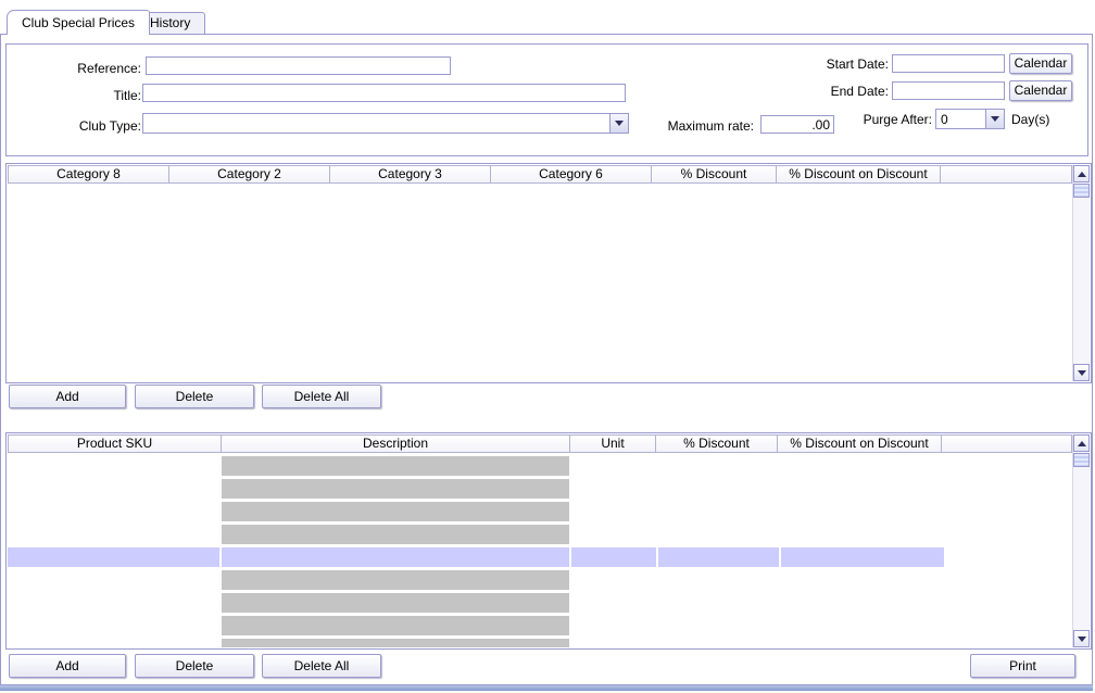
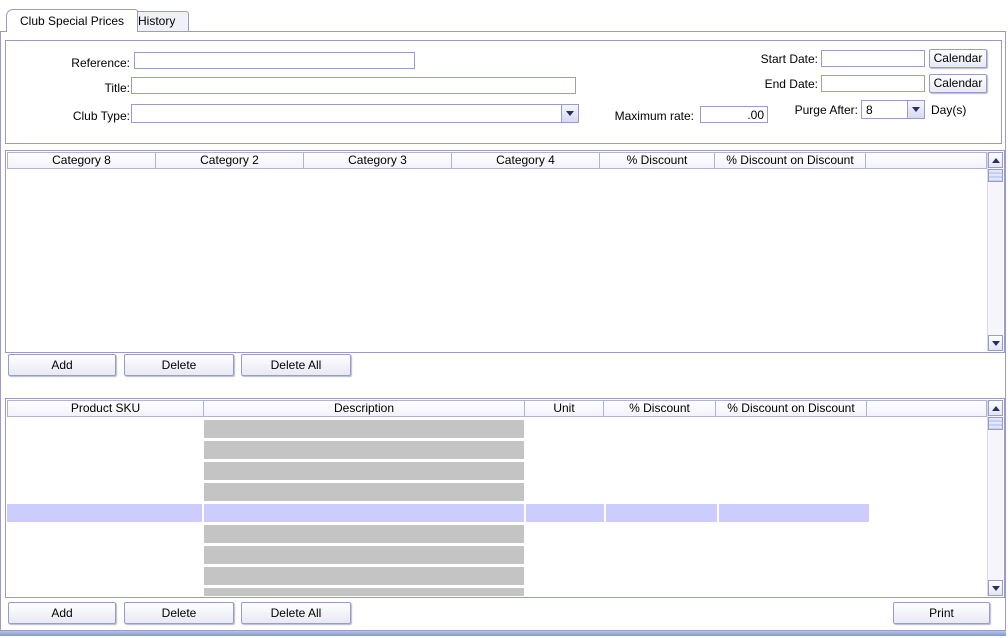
  Club Special Prices
  History
  Reference:
  Start Date:
  Calendar
  Title:
  End Date:
  Calendar
  Club Type:
  Maximum rate:
  .00
  Purge After:
- 0
+ 8
  Day(s)
  Category 8
  Category 2
  Category 3
- Category 6
+ Category 4
  % Discount
  % Discount on Discount
  Add
  Delete
  Delete All
  Product SKU
  Description
  Unit
  % Discount
  % Discount on Discount
  Add
  Delete
  Delete All
  Print
